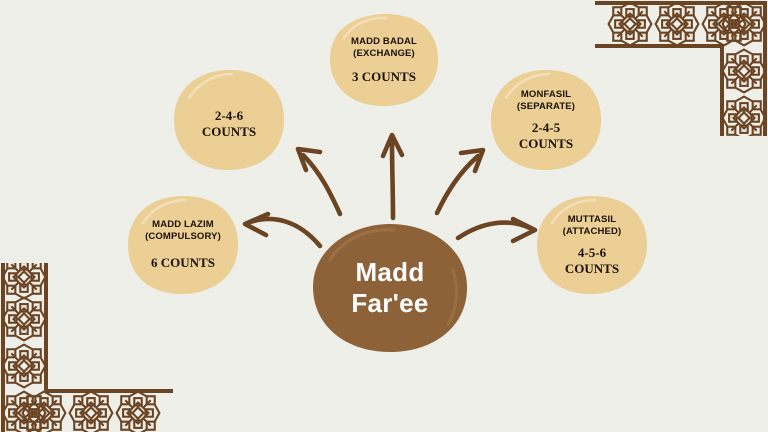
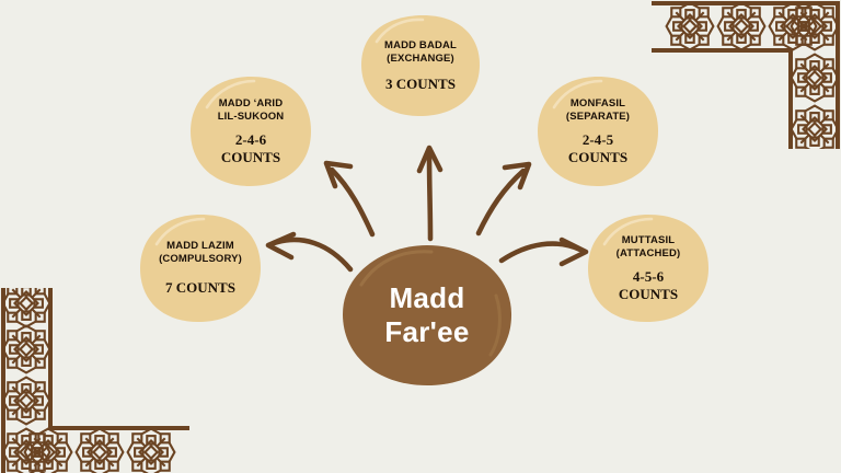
  Madd
  Far'ee
  MADD BADAL
  (EXCHANGE)
  3 COUNTS
+ MADD ‘ARID
+ LIL-SUKOON
  2-4-6
  COUNTS
  MONFASIL
  (SEPARATE)
  2-4-5
  COUNTS
  MADD LAZIM
  (COMPULSORY)
- 6 COUNTS
+ 7 COUNTS
  MUTTASIL
  (ATTACHED)
  4-5-6
  COUNTS
